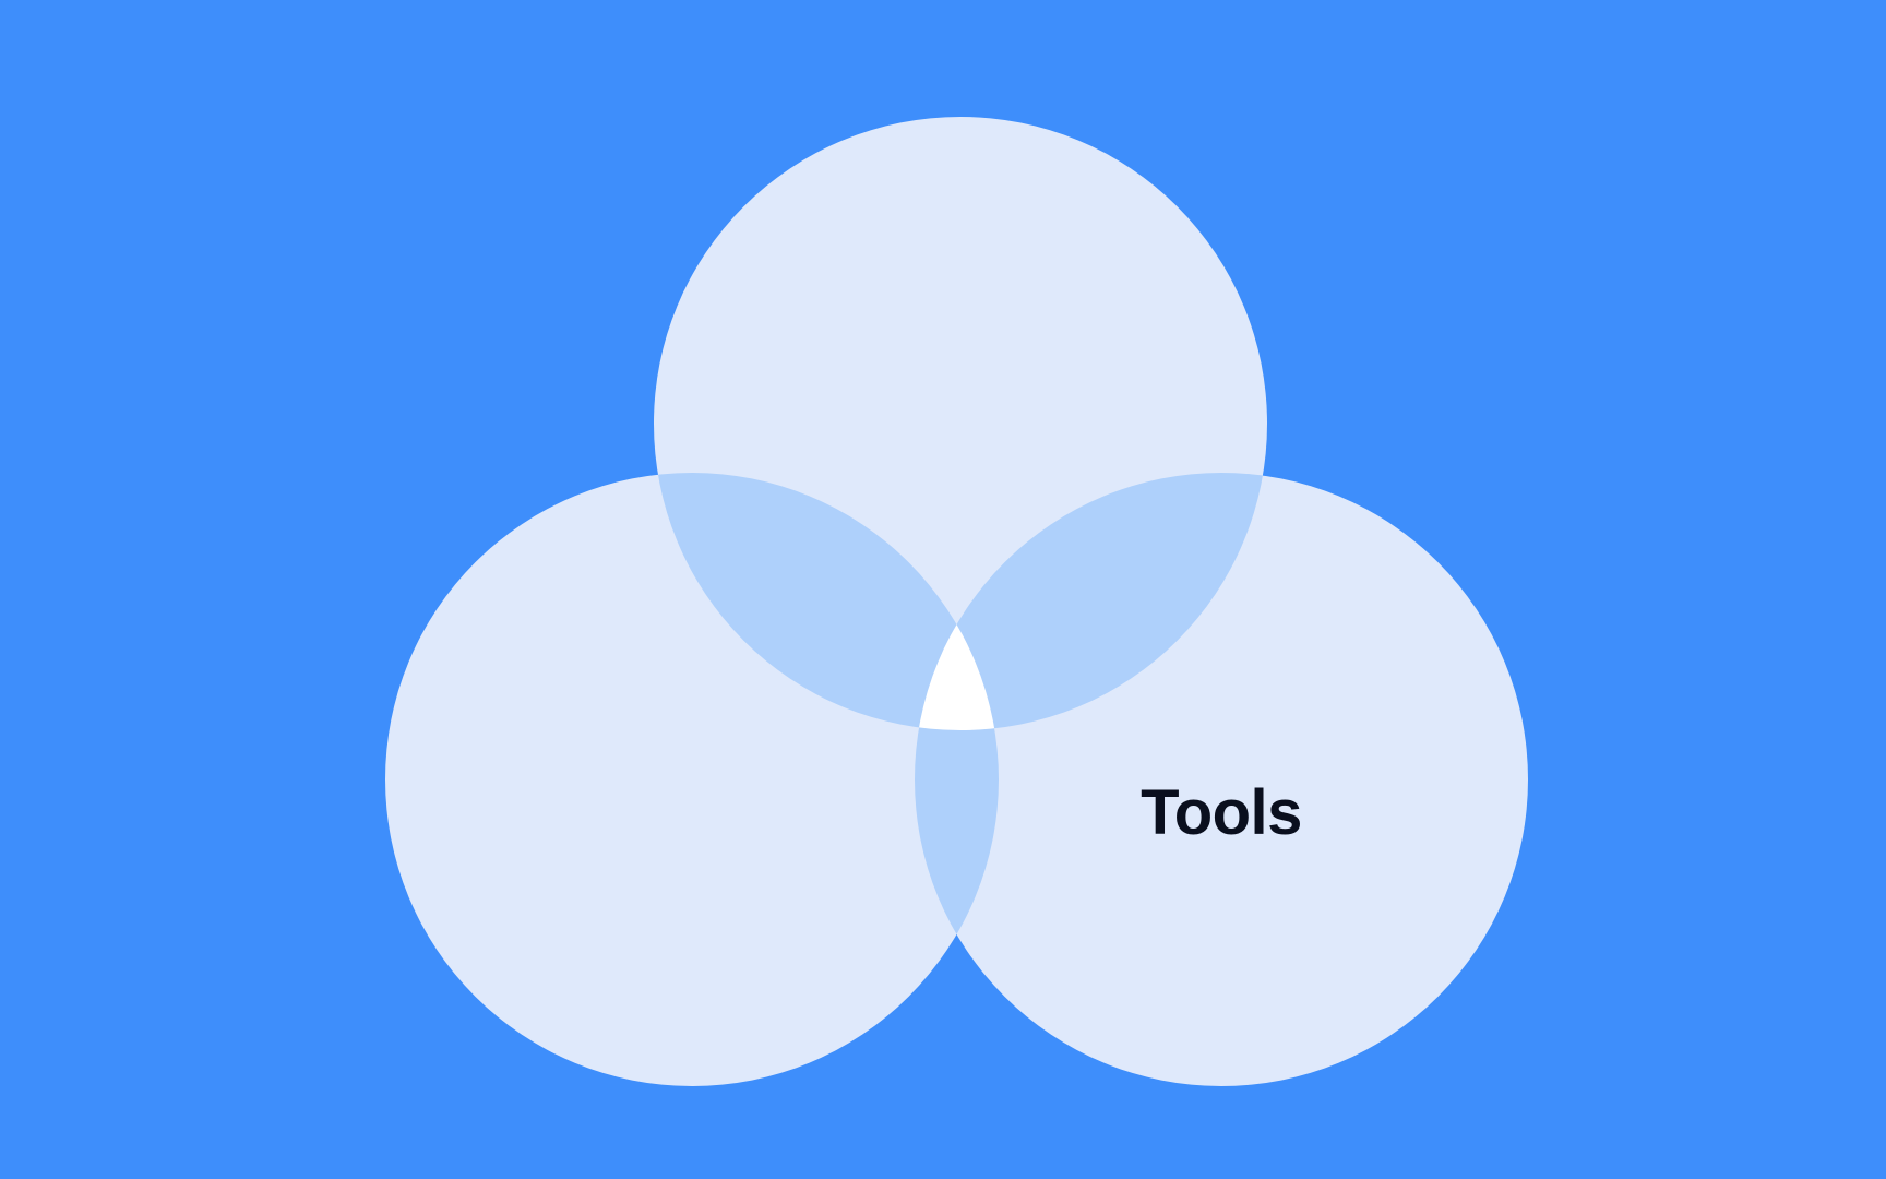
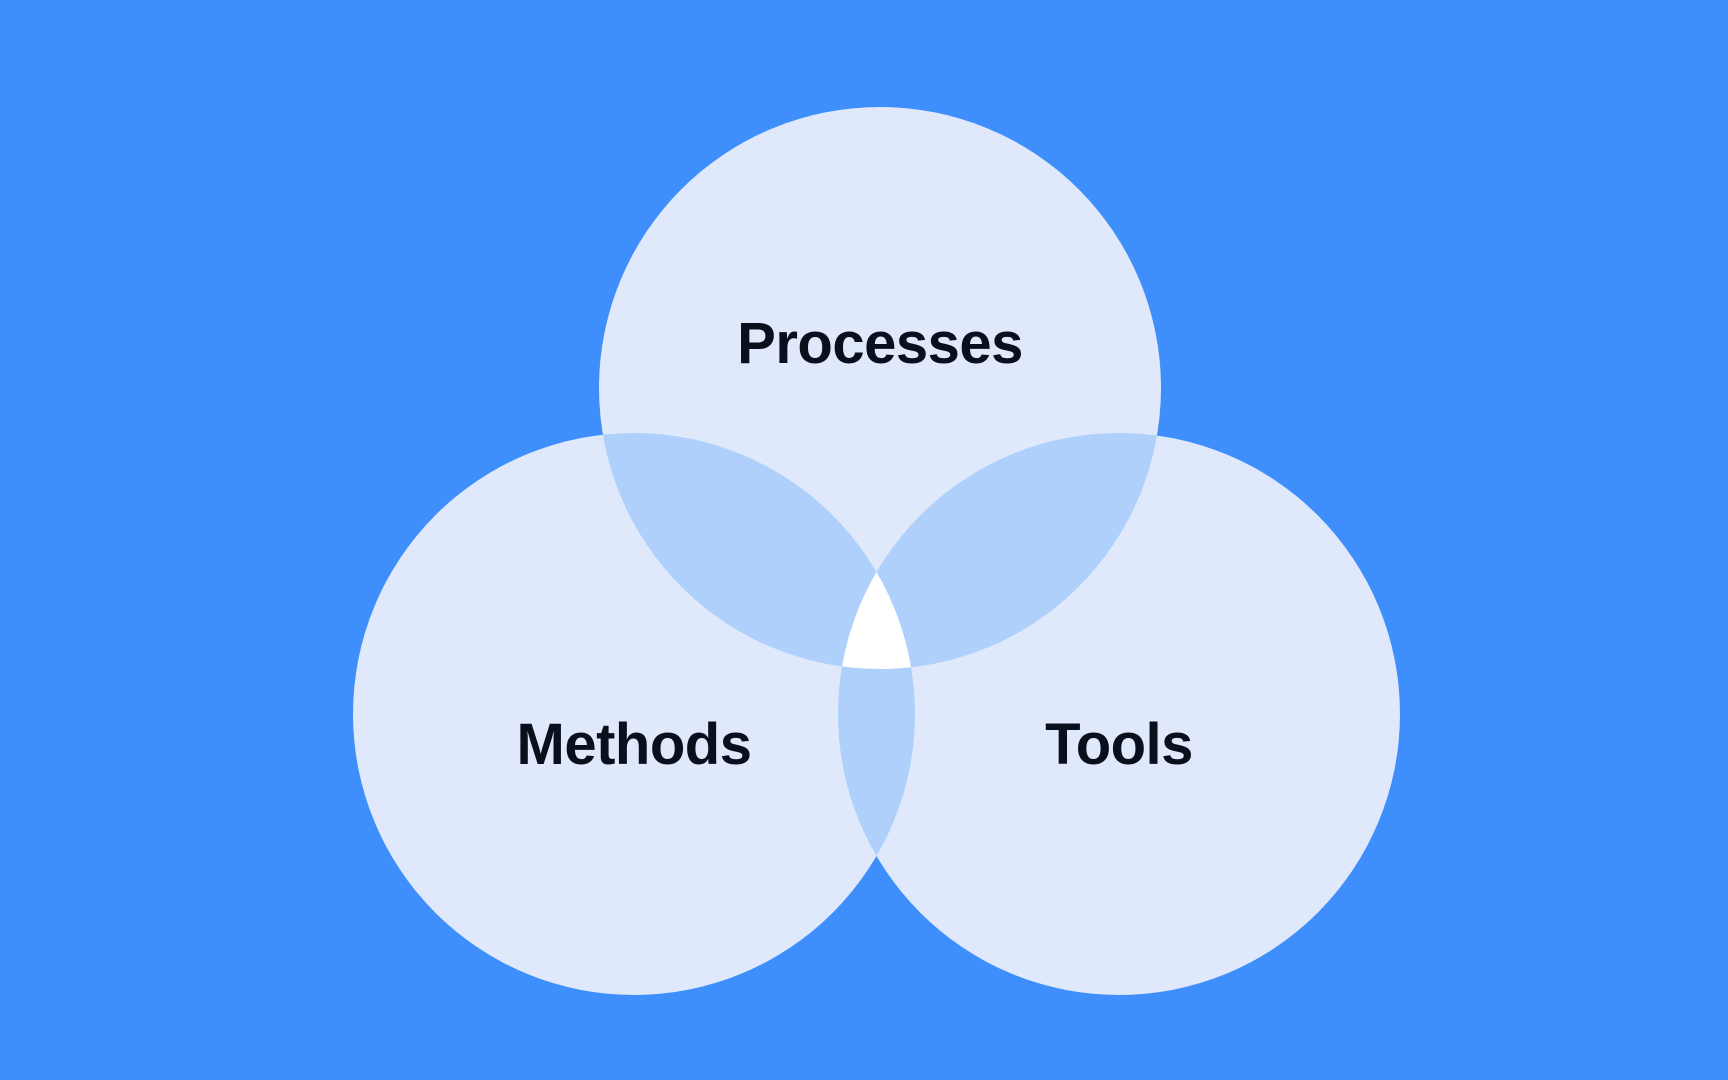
+ Processes
+ Methods
  Tools
